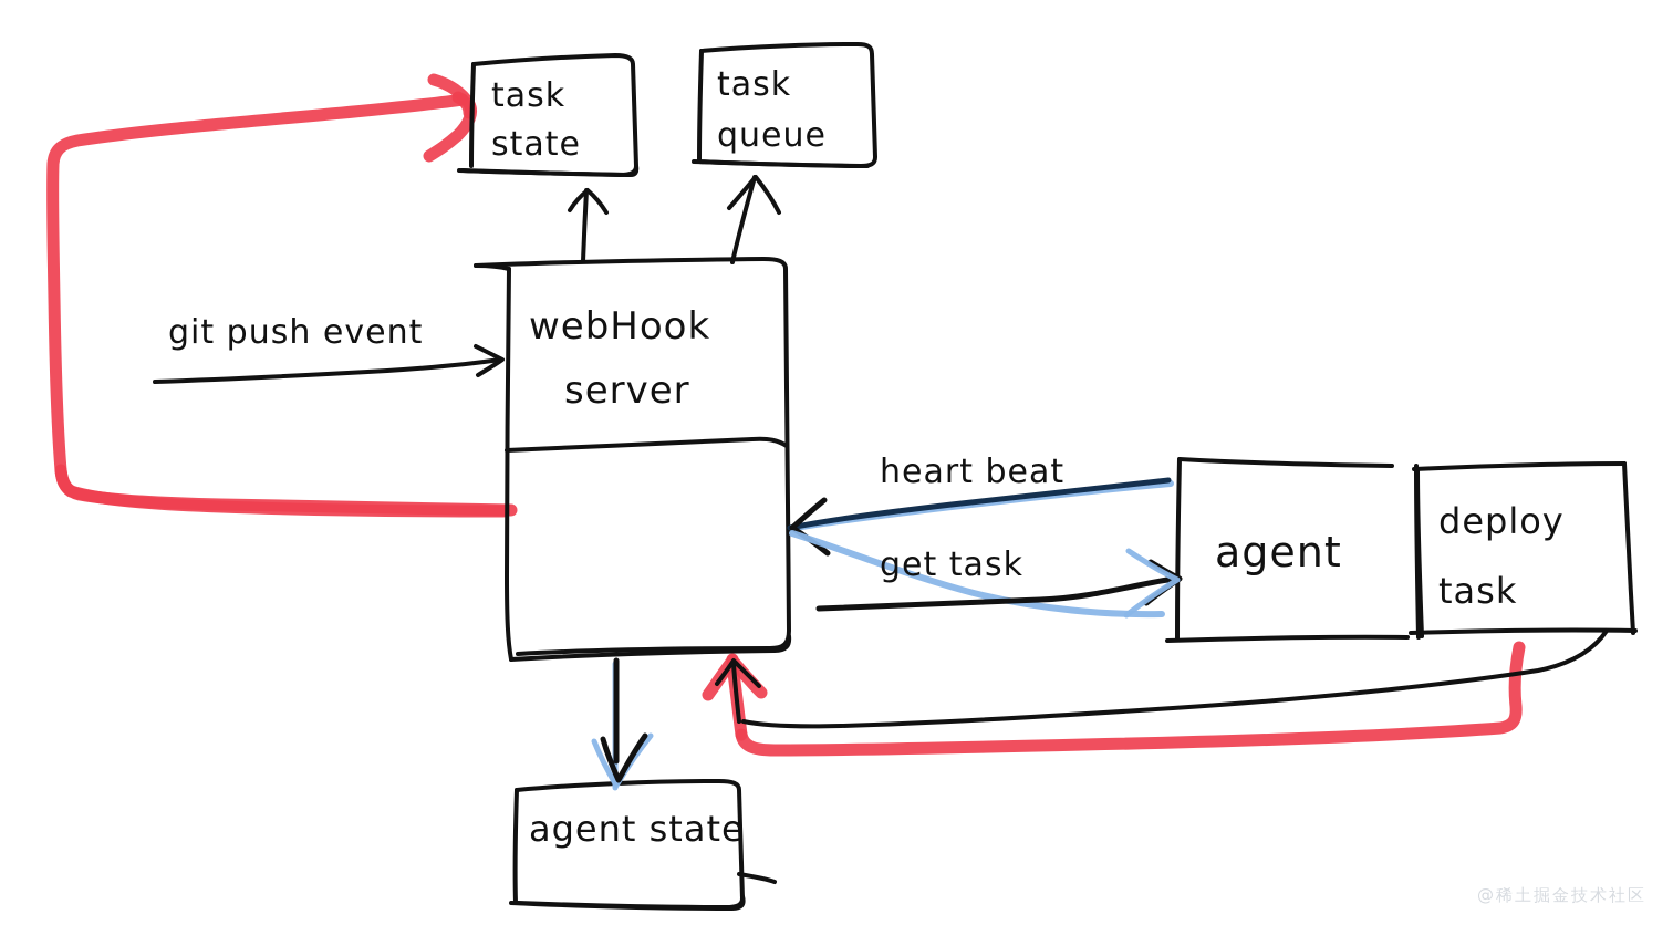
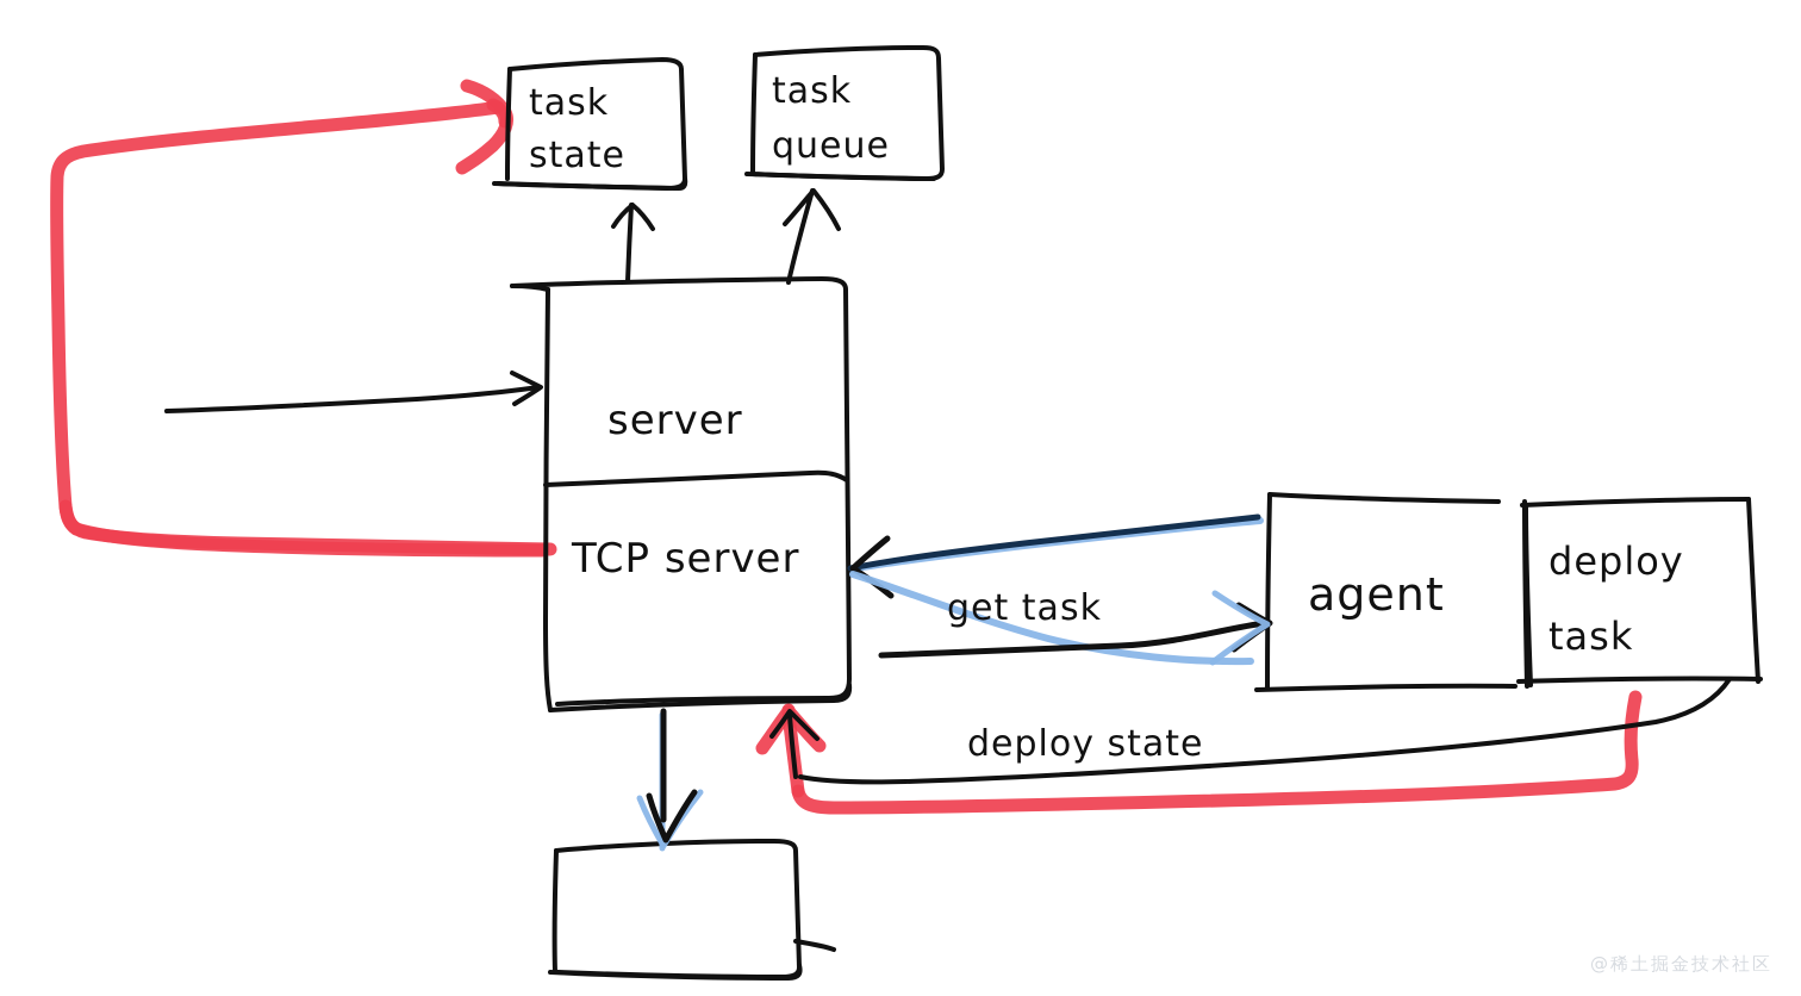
- git push event
- heart beat
  get task
+ deploy state
  task
  state
  task
  queue
- webHook
  server
+ TCP server
  agent
  deploy
  task
- agent state
  @稀土掘金技术社区
